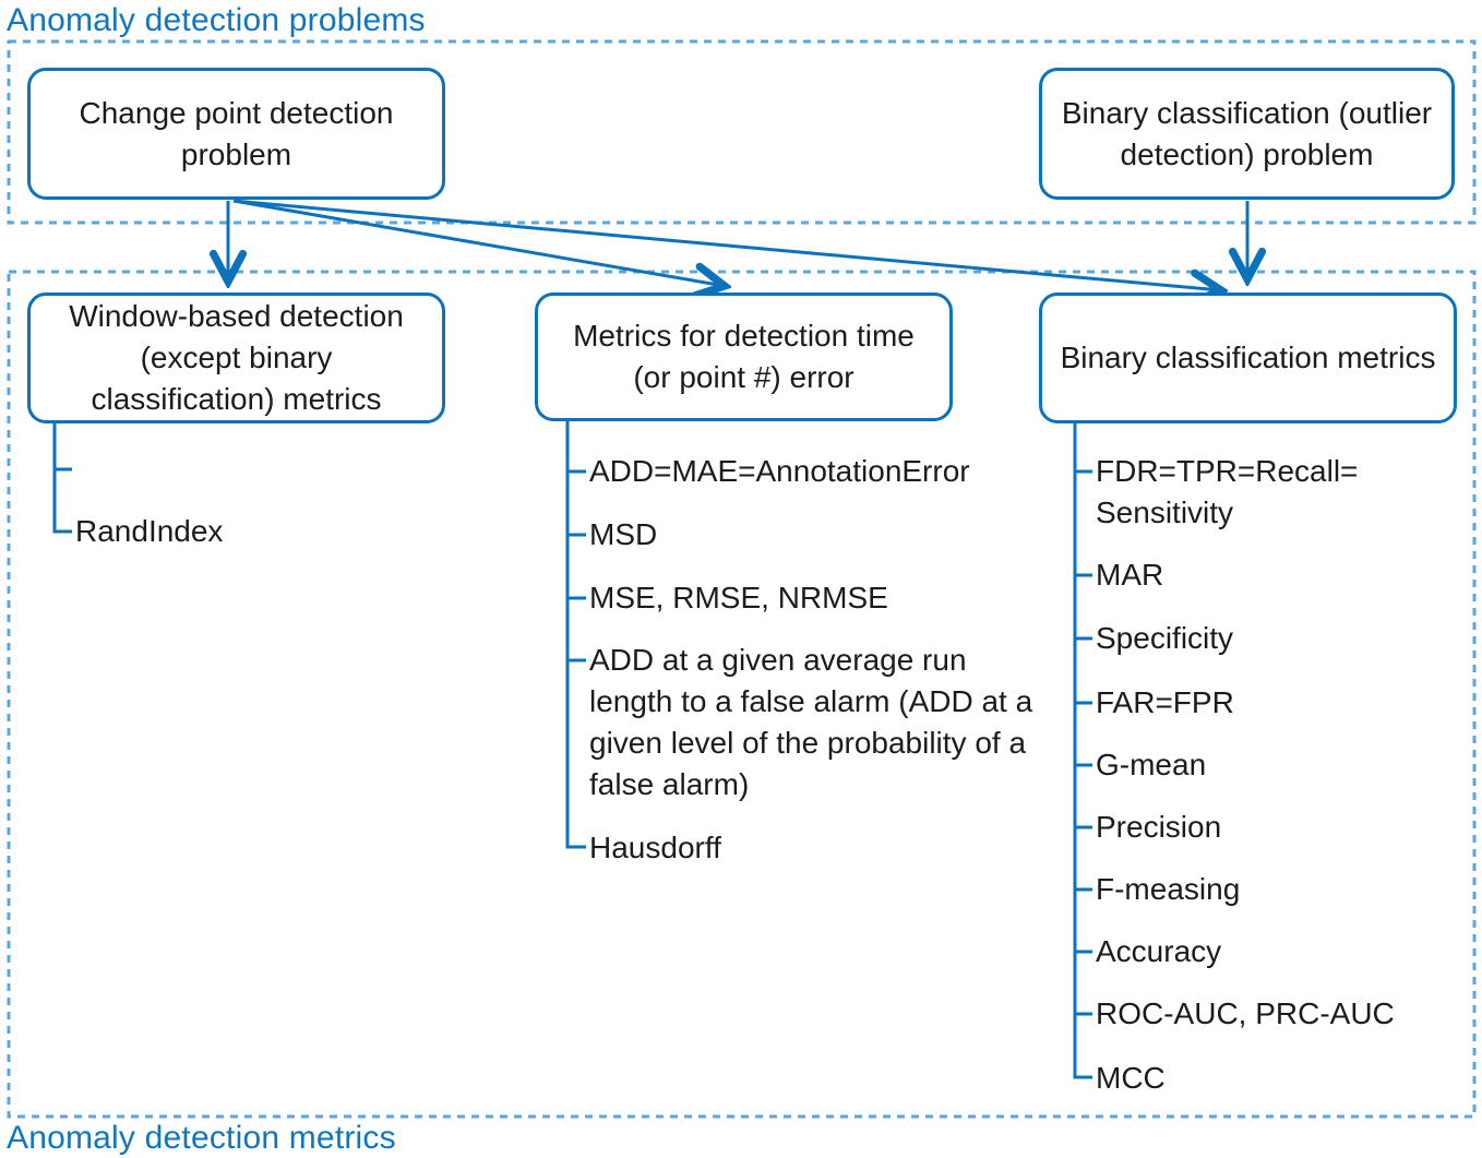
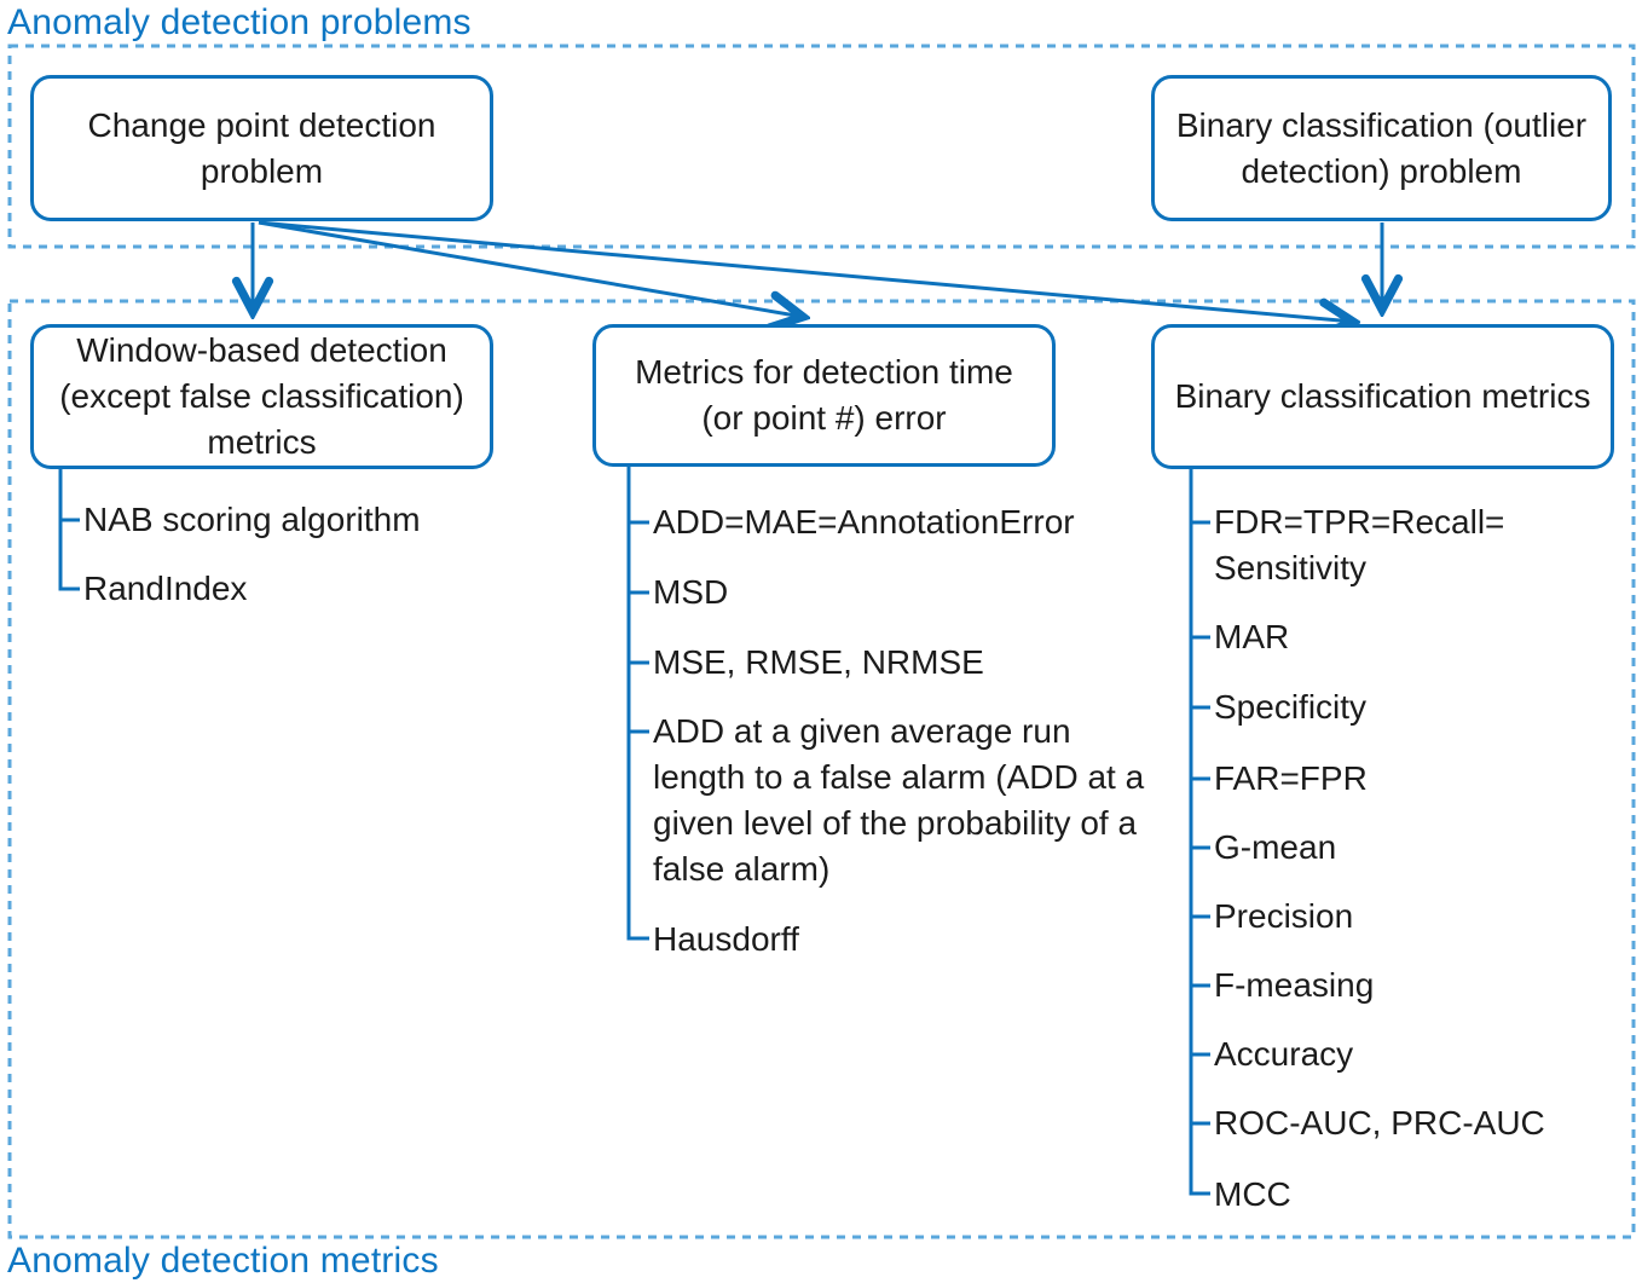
  Anomaly detection problems
  Anomaly detection metrics
  Change point detection problem
  Binary classification (outlier detection) problem
- Window-based detection (except binary classification) metrics
+ Window-based detection (except false classification) metrics
  Metrics for detection time (or point #) error
  Binary classification metrics
+ NAB scoring algorithm
  RandIndex
  ADD=MAE=AnnotationError
  MSD
  MSE, RMSE, NRMSE
  ADD at a given average run length to a false alarm (ADD at a given level of the probability of a false alarm)
  Hausdorff
  FDR=TPR=Recall= Sensitivity
  MAR
  Specificity
  FAR=FPR
  G-mean
  Precision
  F-measing
  Accuracy
  ROC-AUC, PRC-AUC
  MCC
